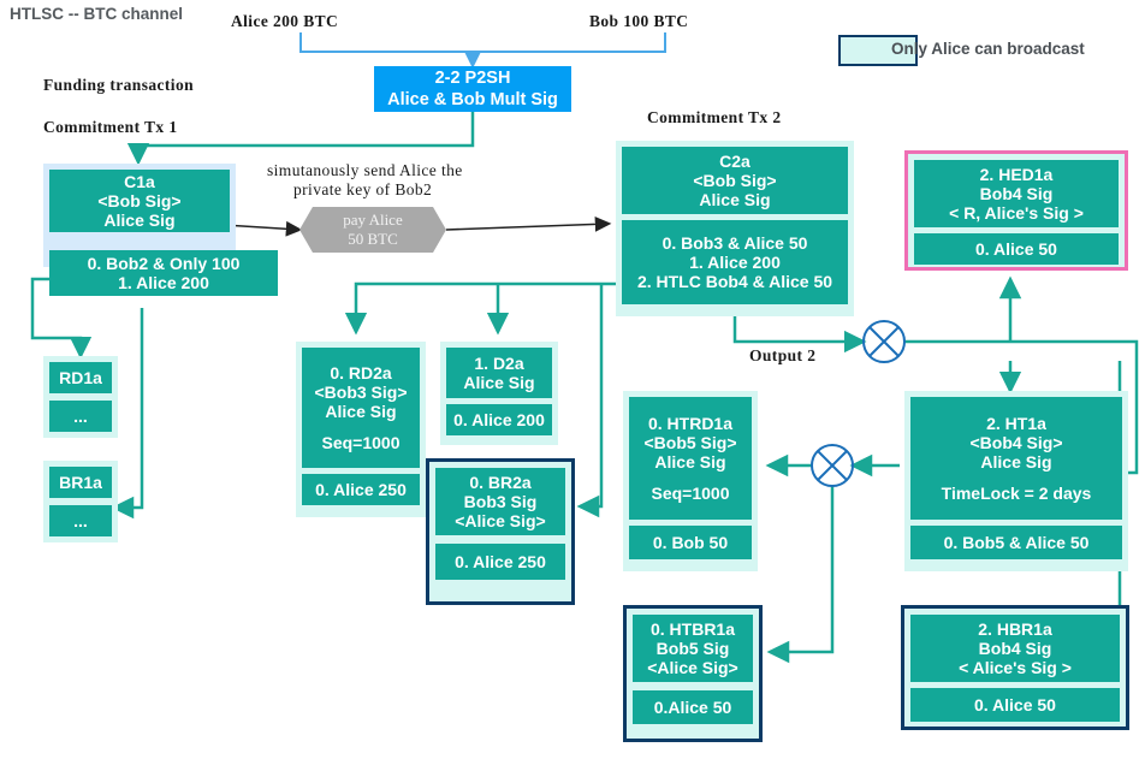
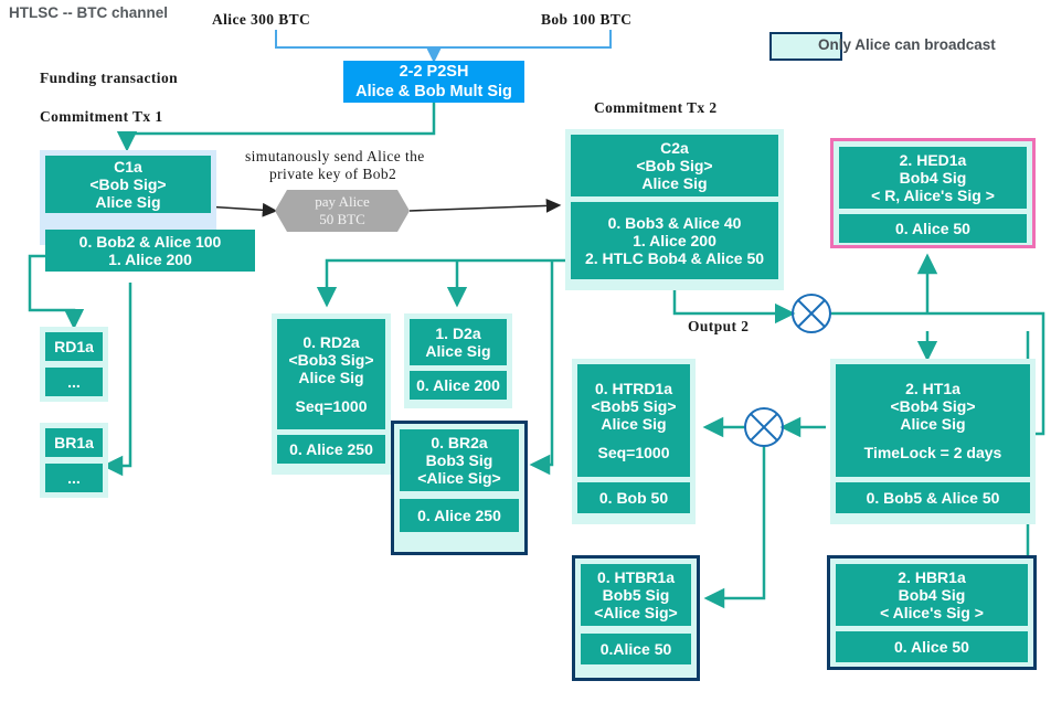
  HTLSC -- BTC channel
- Alice 200 BTC
+ Alice 300 BTC
  Bob 100 BTC
  Funding transaction
  Commitment Tx 1
  Commitment Tx 2
  simutanously send Alice the
  private key of Bob2
  Output 2
  Only Alice can broadcast
  2-2 P2SH
  Alice & Bob Mult Sig
  pay Alice
  50 BTC
  C1a
  <Bob Sig>
  Alice Sig
- 0. Bob2 & Only 100
+ 0. Bob2 & Alice 100
  1. Alice 200
  RD1a
  ...
  BR1a
  ...
  C2a
  <Bob Sig>
  Alice Sig
- 0. Bob3 & Alice 50
+ 0. Bob3 & Alice 40
  1. Alice 200
  2. HTLC Bob4 & Alice 50
  0. RD2a
  <Bob3 Sig>
  Alice Sig
  Seq=1000
  0. Alice 250
  1. D2a
  Alice Sig
  0. Alice 200
  0. BR2a
  Bob3 Sig
  <Alice Sig>
  0. Alice 250
  2. HED1a
  Bob4 Sig
  < R, Alice's Sig >
  0. Alice 50
  0. HTRD1a
  <Bob5 Sig>
  Alice Sig
  Seq=1000
  0. Bob 50
  2. HT1a
  <Bob4 Sig>
  Alice Sig
  TimeLock = 2 days
  0. Bob5 & Alice 50
  0. HTBR1a
  Bob5 Sig
  <Alice Sig>
  0.Alice 50
  2. HBR1a
  Bob4 Sig
  < Alice's Sig >
  0. Alice 50
